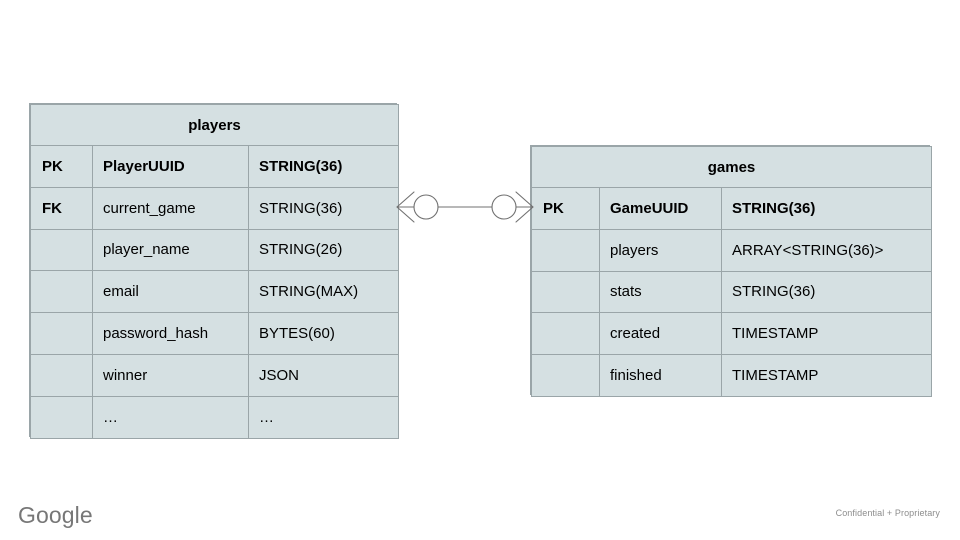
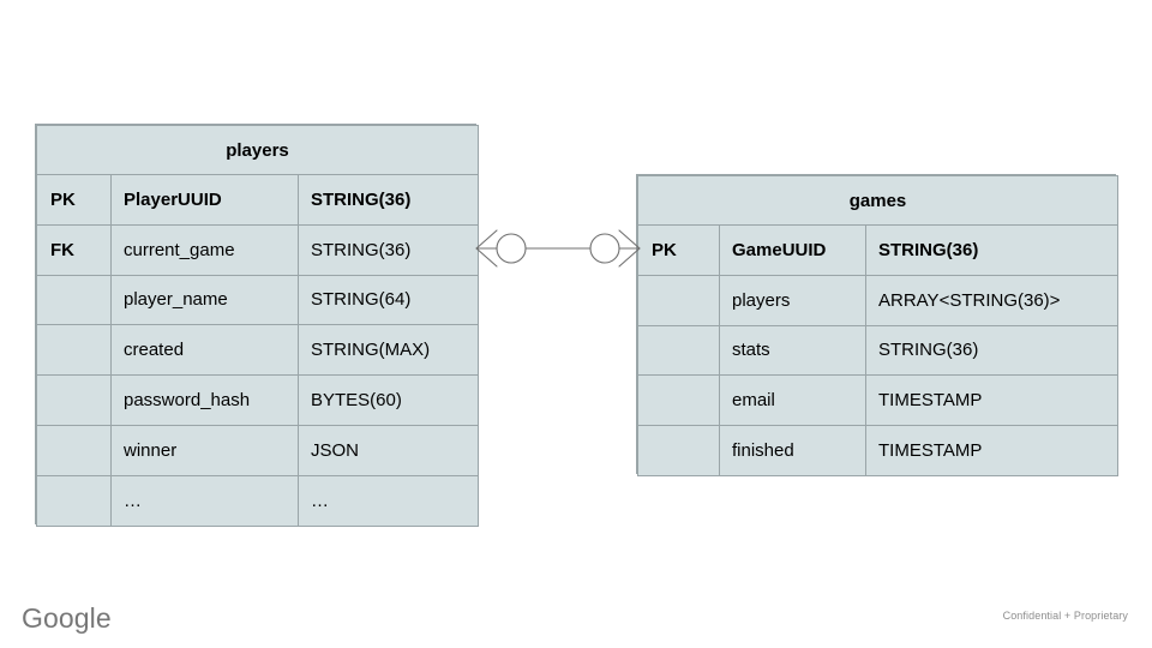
  players
  PK	PlayerUUID	STRING(36)
  FK	current_game	STRING(36)
- 	player_name	STRING(26)
+ 	player_name	STRING(64)
- 	email	STRING(MAX)
+ 	created	STRING(MAX)
  	password_hash	BYTES(60)
  	winner	JSON
  	…	…
  games
  PK	GameUUID	STRING(36)
  	players	ARRAY<STRING(36)>
  	stats	STRING(36)
- 	created	TIMESTAMP
+ 	email	TIMESTAMP
  	finished	TIMESTAMP
  Google
  Confidential + Proprietary
